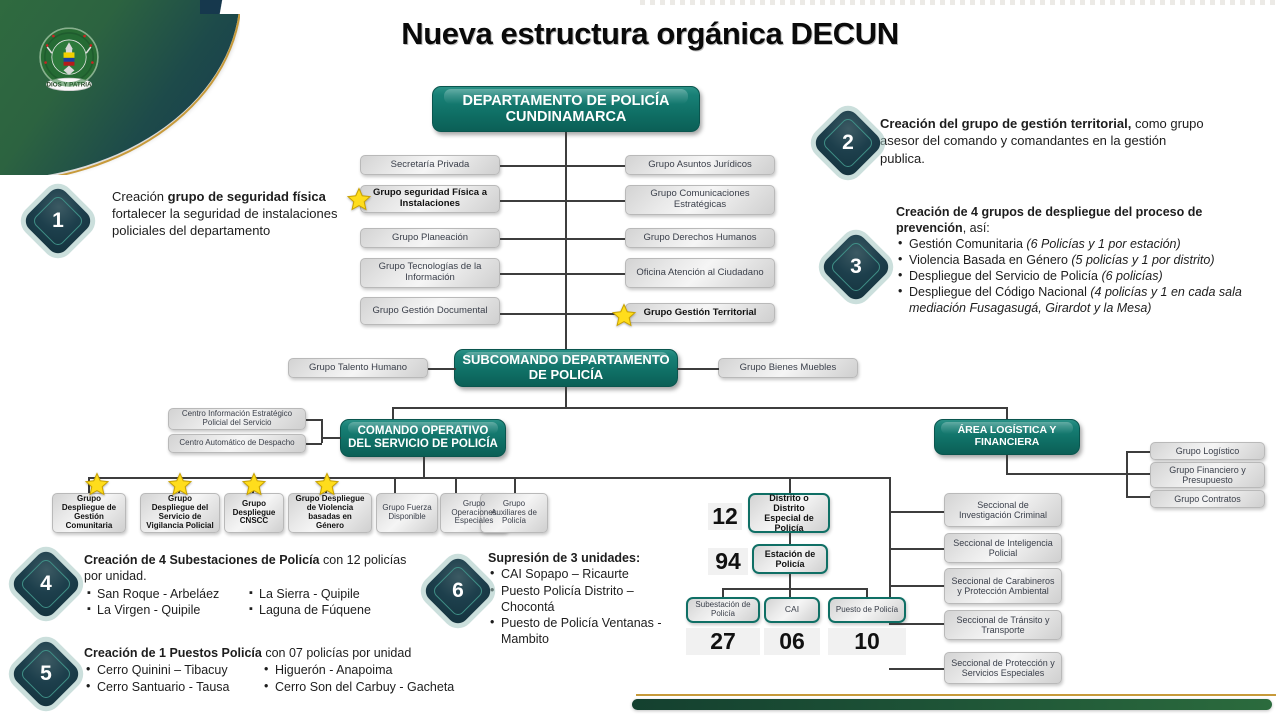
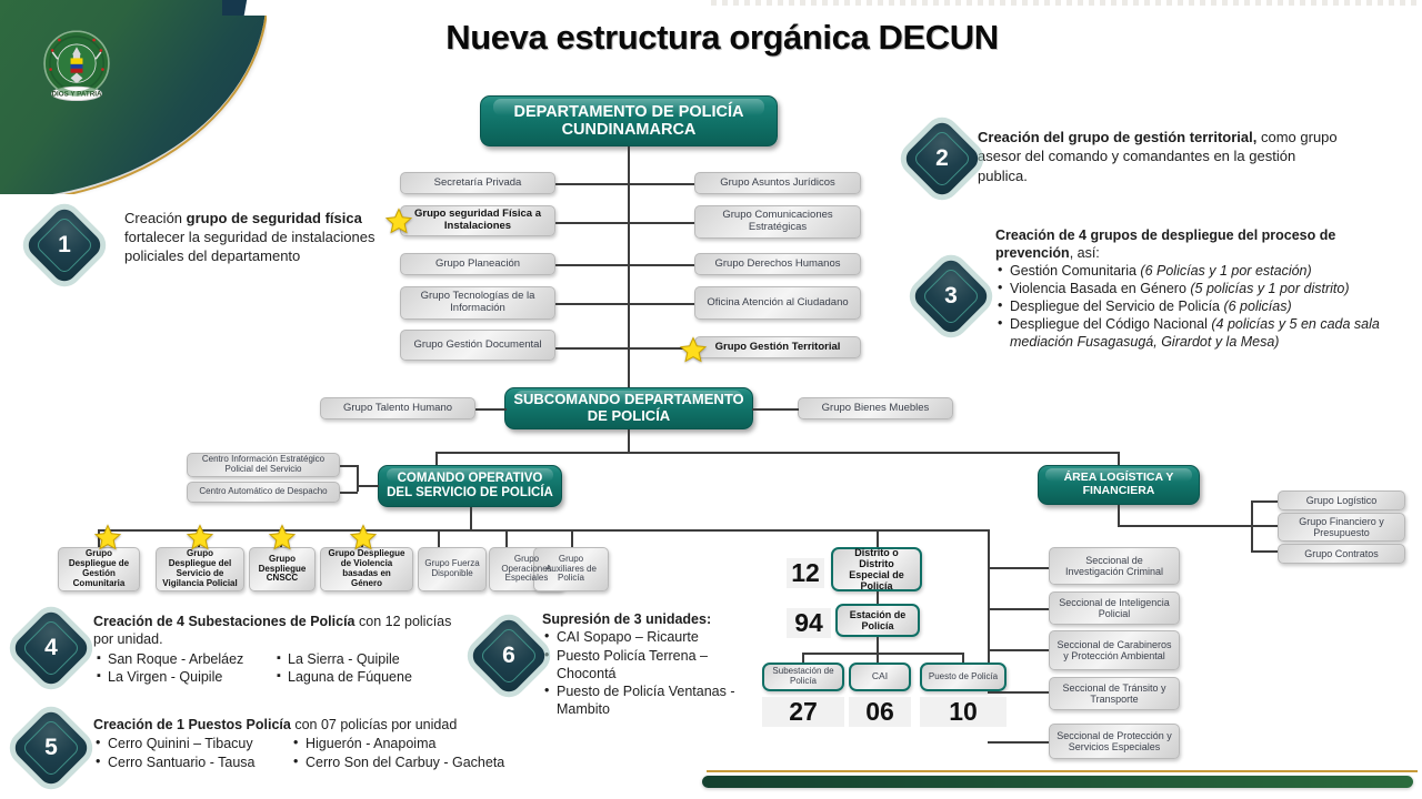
  Nueva estructura orgánica DECUN
  DEPARTAMENTO DE POLICÍA CUNDINAMARCA
  Secretaría Privada
  Grupo seguridad Física a Instalaciones
  Grupo Planeación
  Grupo Tecnologías de la Información
  Grupo Gestión Documental
  Grupo Asuntos Jurídicos
  Grupo Comunicaciones Estratégicas
  Grupo Derechos Humanos
  Oficina Atención al Ciudadano
  Grupo Gestión Territorial
  SUBCOMANDO DEPARTAMENTO DE POLICÍA
  Grupo Talento Humano
  Grupo Bienes Muebles
  COMANDO OPERATIVO DEL SERVICIO DE POLICÍA
  Centro Información Estratégico Policial del Servicio
  Centro Automático de Despacho
  Grupo Despliegue de Gestión Comunitaria
  Grupo Despliegue del Servicio de Vigilancia Policial
  Grupo Despliegue CNSCC
  Grupo Despliegue de Violencia basadas en Género
  Grupo Fuerza Disponible
  Grupo Operaciones Especiales
  Grupo Auxiliares de Policía
  Distrito o Distrito Especial de Policía
  12
  Estación de Policía
  94
  Subestación de Policía
  CAI
  Puesto de Policía
  27
  06
  10
  ÁREA LOGÍSTICA Y FINANCIERA
  Grupo Logístico
  Grupo Financiero y Presupuesto
  Grupo Contratos
  Seccional de Investigación Criminal
  Seccional de Inteligencia Policial
  Seccional de Carabineros y Protección Ambiental
  Seccional de Tránsito y Transporte
  Seccional de Protección y Servicios Especiales
  1
  Creación grupo de seguridad física fortalecer la seguridad de instalaciones policiales del departamento
  2
  Creación del grupo de gestión territorial, como grupo asesor del comando y comandantes en la gestión publica.
  3
  Creación de 4 grupos de despliegue del proceso de prevención, así:
  Gestión Comunitaria (6 Policías y 1 por estación)
  Violencia Basada en Género (5 policías y 1 por distrito)
  Despliegue del Servicio de Policía (6 policías)
- Despliegue del Código Nacional (4 policías y 1 en cada sala mediación Fusagasugá, Girardot y la Mesa)
+ Despliegue del Código Nacional (4 policías y 5 en cada sala mediación Fusagasugá, Girardot y la Mesa)
  4
  Creación de 4 Subestaciones de Policía con 12 policías por unidad.
  San Roque - Arbeláez
  La Virgen - Quipile
  La Sierra - Quipile
  Laguna de Fúquene
  5
  Creación de 1 Puestos Policía con 07 policías por unidad
  Cerro Quinini – Tibacuy
  Cerro Santuario - Tausa
  Higuerón - Anapoima
  Cerro Son del Carbuy - Gacheta
  6
  Supresión de 3 unidades:
  CAI Sopapo – Ricaurte
- Puesto Policía Distrito – Chocontá
+ Puesto Policía Terrena – Chocontá
  Puesto de Policía Ventanas - Mambito
